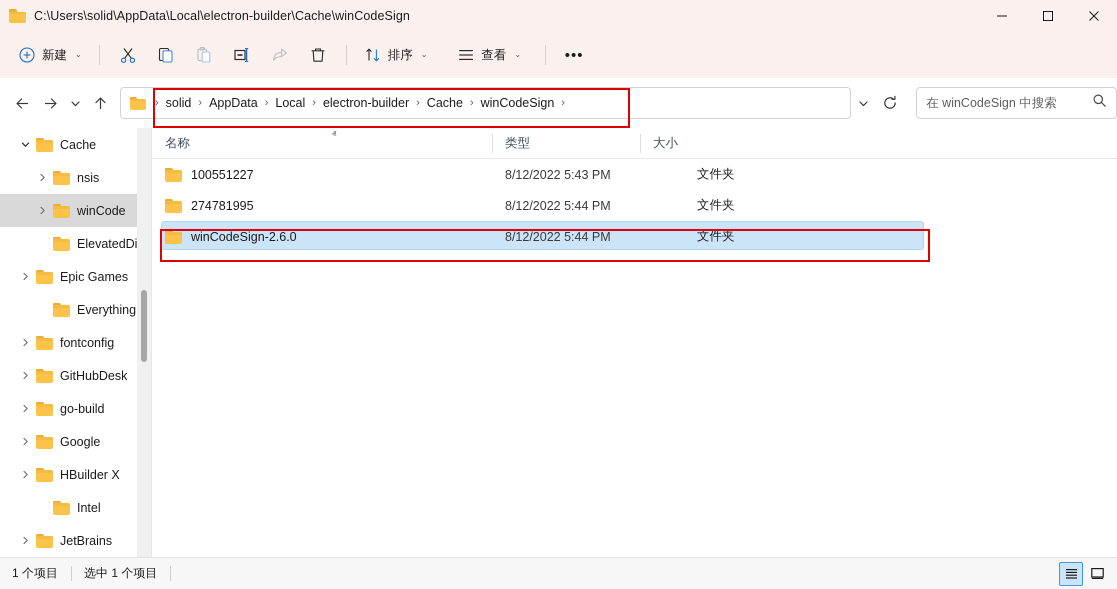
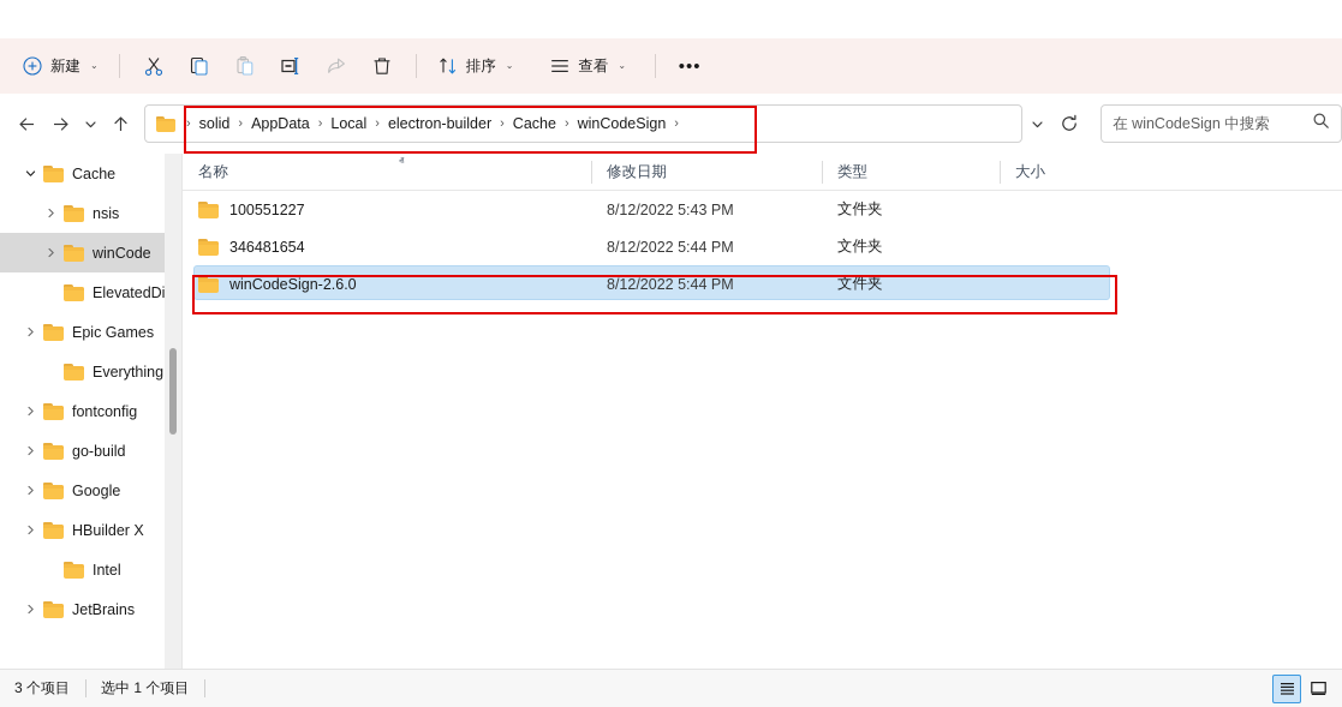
- C:\Users\solid\AppData\Local\electron-builder\Cache\winCodeSign
  新建
  ⌄
  排序
  ⌄
  查看
  ⌄
  •••
  ›
  solid
  ›
  AppData
  ›
  Local
  ›
  electron-builder
  ›
  Cache
  ›
  winCodeSign
  ›
  在 winCodeSign 中搜索
  Cache
  nsis
  winCode
  ElevatedD
  Epic Games
  Everything
  fontconfig
- GitHubDesk
  go-build
  Google
  HBuilder X
  Intel
  JetBrains
  名称
  ⱏ
+ 修改日期
  类型
  大小
  100551227
  8/12/2022 5:43 PM
  文件夹
- 274781995
+ 346481654
  8/12/2022 5:44 PM
  文件夹
  winCodeSign-2.6.0
  8/12/2022 5:44 PM
  文件夹
- 1 个项目
+ 3 个项目
  选中 1 个项目
